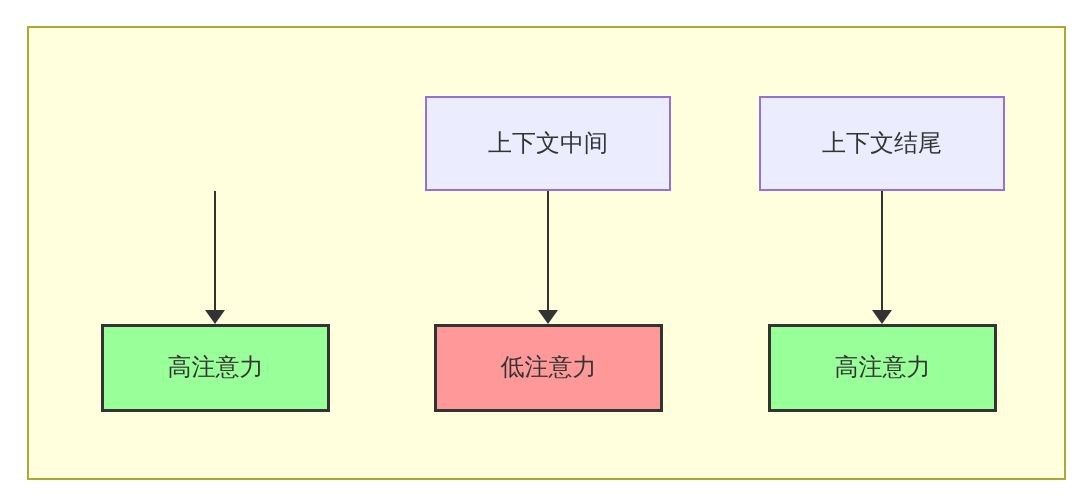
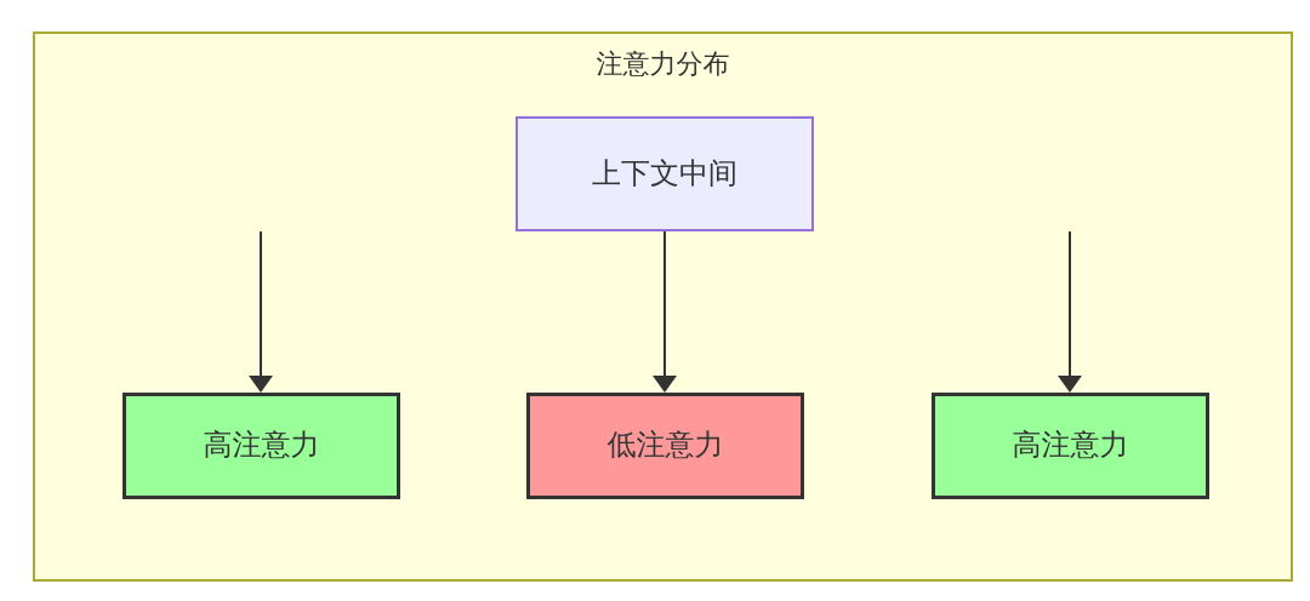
+ 注意力分布
  高注意力
  上下文中间
  低注意力
- 上下文结尾
  高注意力
